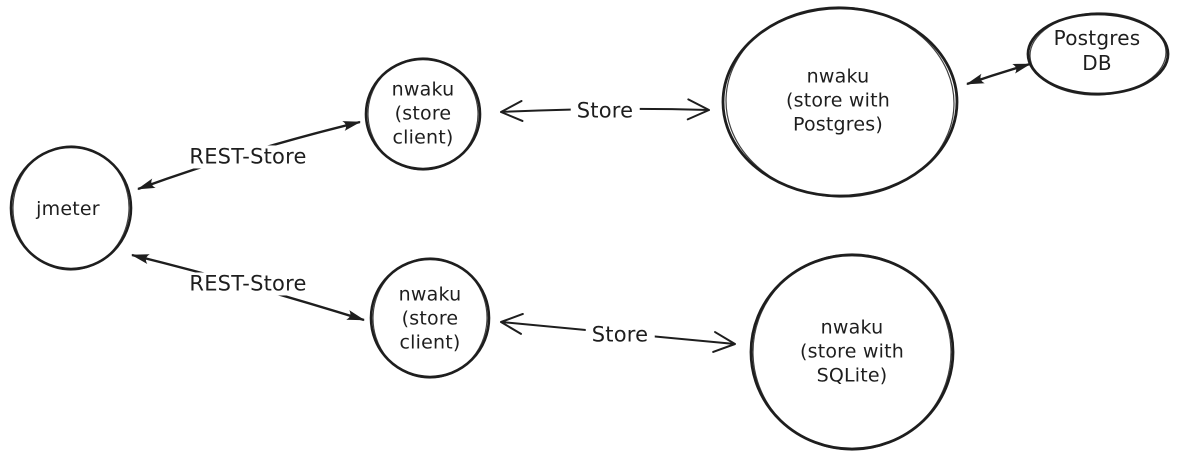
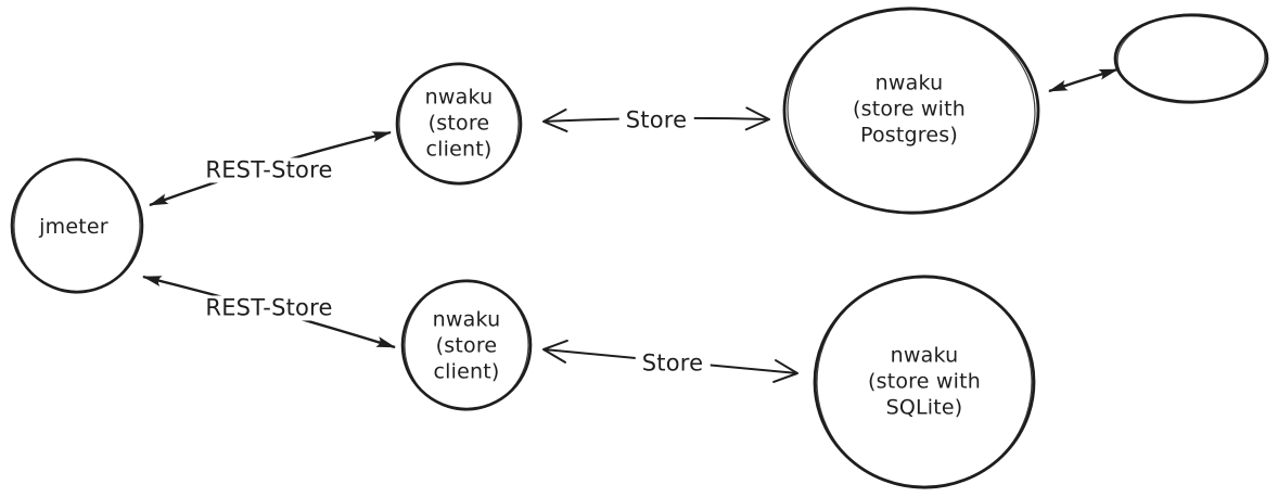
  jmeter
  nwaku
  (store
  client)
  nwaku
  (store with
  Postgres)
- Postgres
- DB
  nwaku
  (store
  client)
  nwaku
  (store with
  SQLite)
  REST-Store
  Store
  REST-Store
  Store
